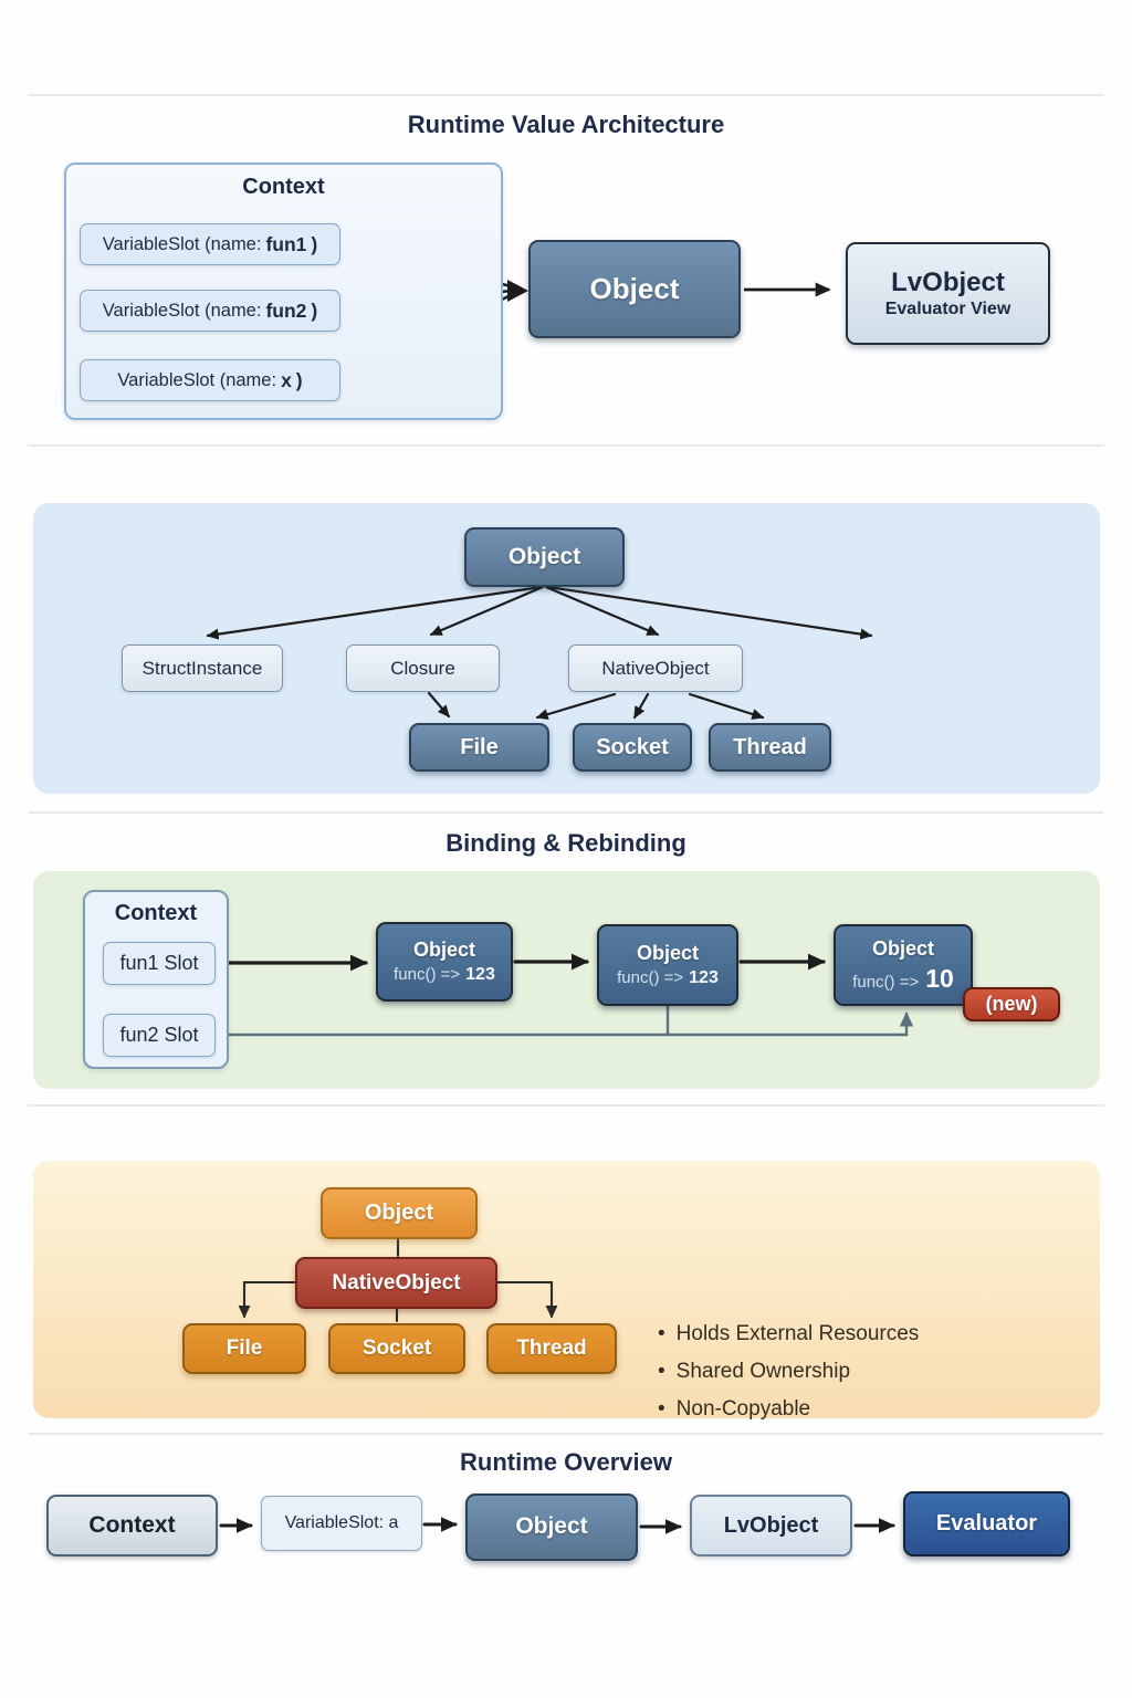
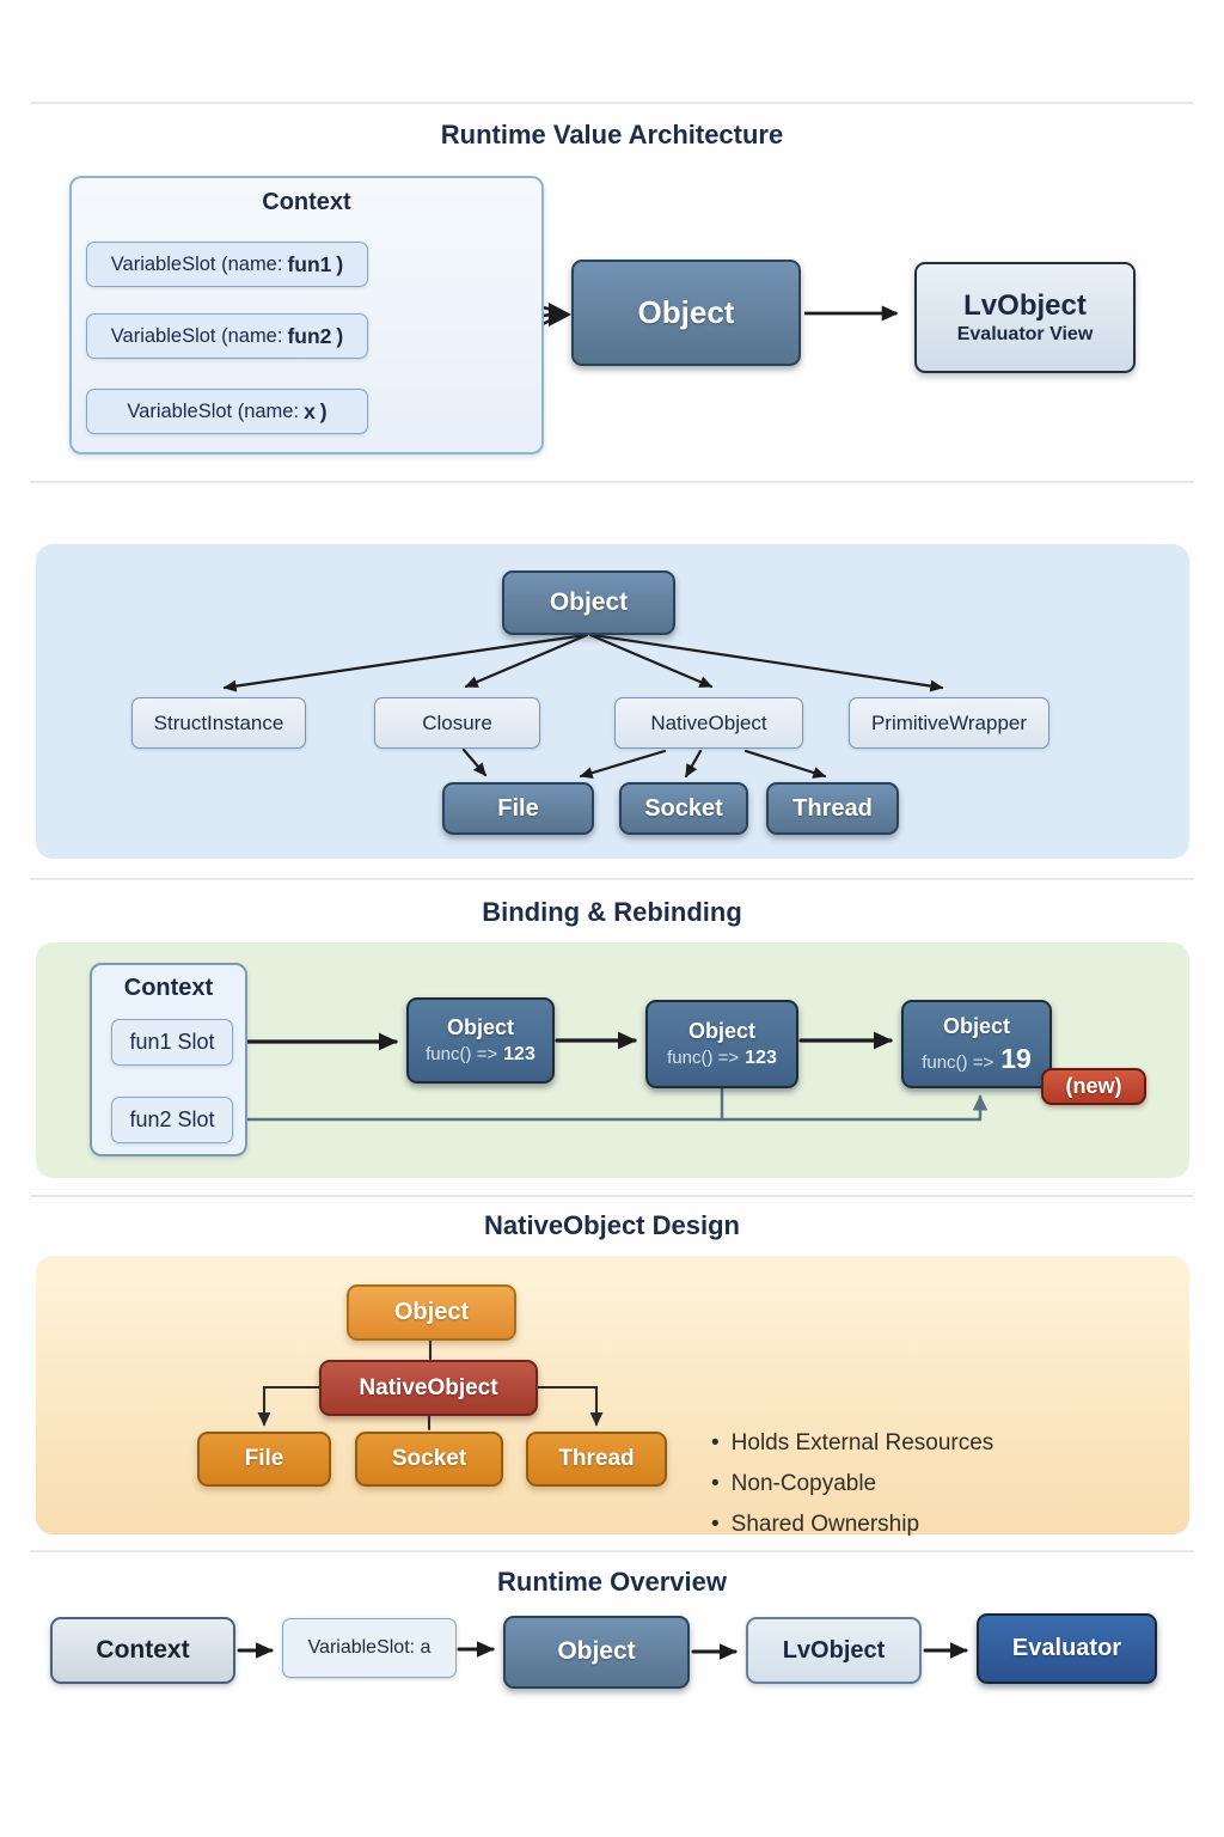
  Runtime Value Architecture
  Context
  VariableSlot (name:
  fun1
  )
  VariableSlot (name:
  fun2
  )
  VariableSlot (name:
  x
  )
  Object
  LvObject
  Evaluator View
  Object
  StructInstance
  Closure
  NativeObject
+ PrimitiveWrapper
  File
  Socket
  Thread
  Binding & Rebinding
  Context
  fun1 Slot
  fun2 Slot
  Object
  func() => 123
  Object
  func() => 123
  Object
- func() => 10
+ func() => 19
  (new)
+ NativeObject Design
  Object
  NativeObject
  File
  Socket
  Thread
  •
  Holds External Resources
  •
- Shared Ownership
+ Non-Copyable
  •
- Non-Copyable
+ Shared Ownership
  Runtime Overview
  Context
  VariableSlot: a
  Object
  LvObject
  Evaluator
